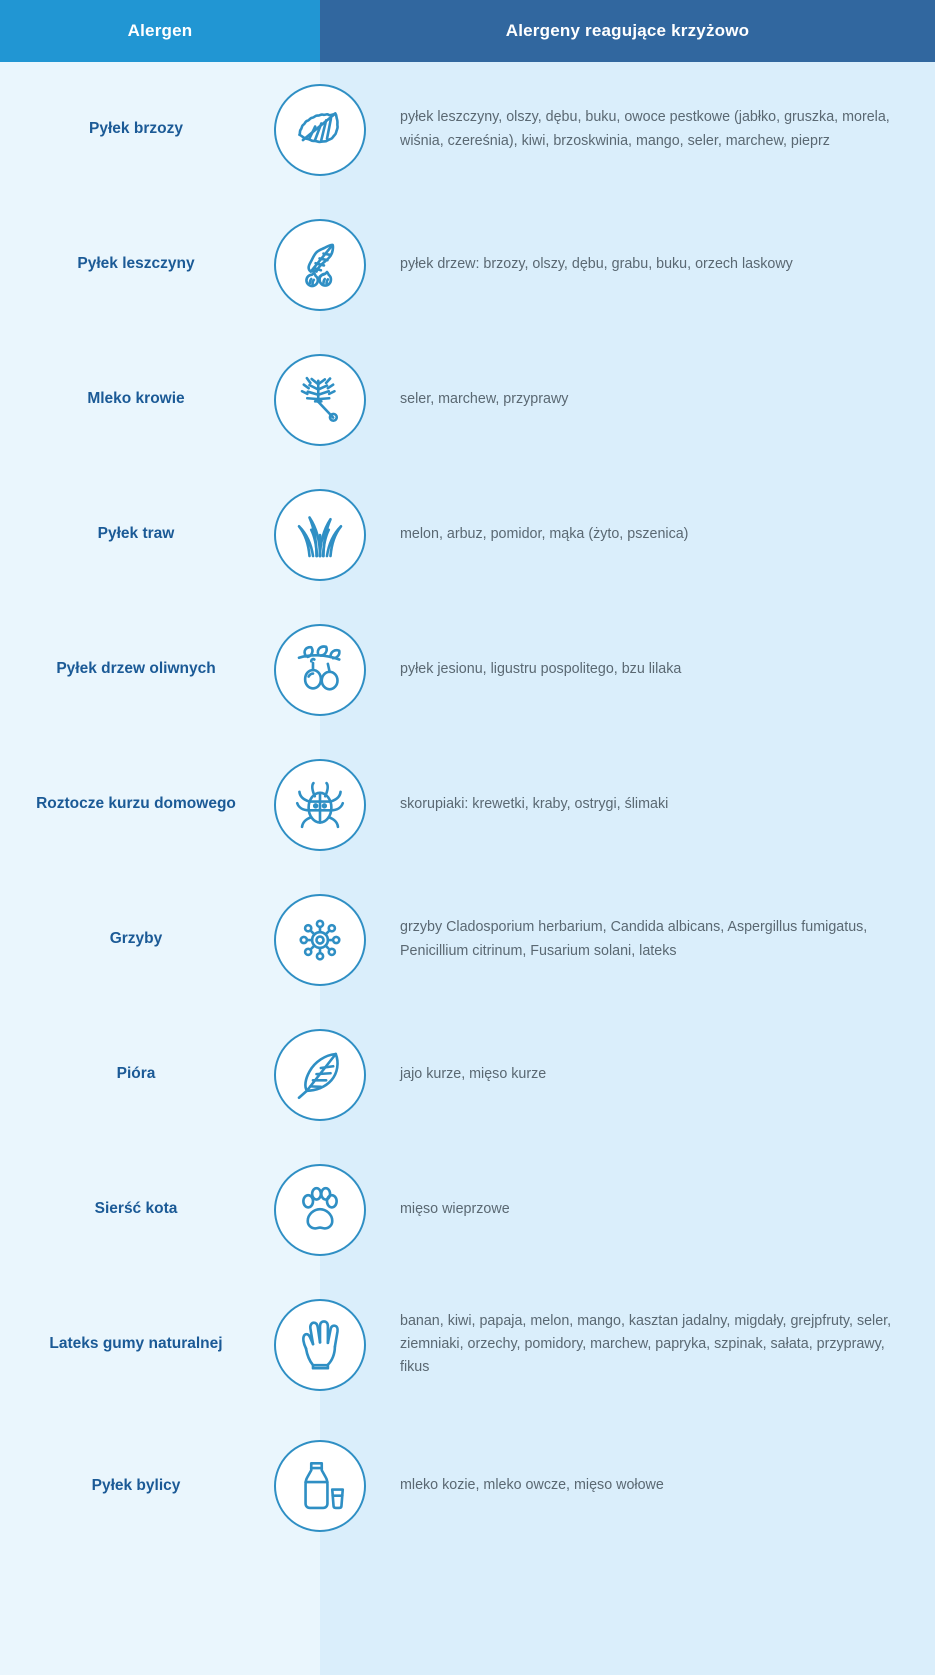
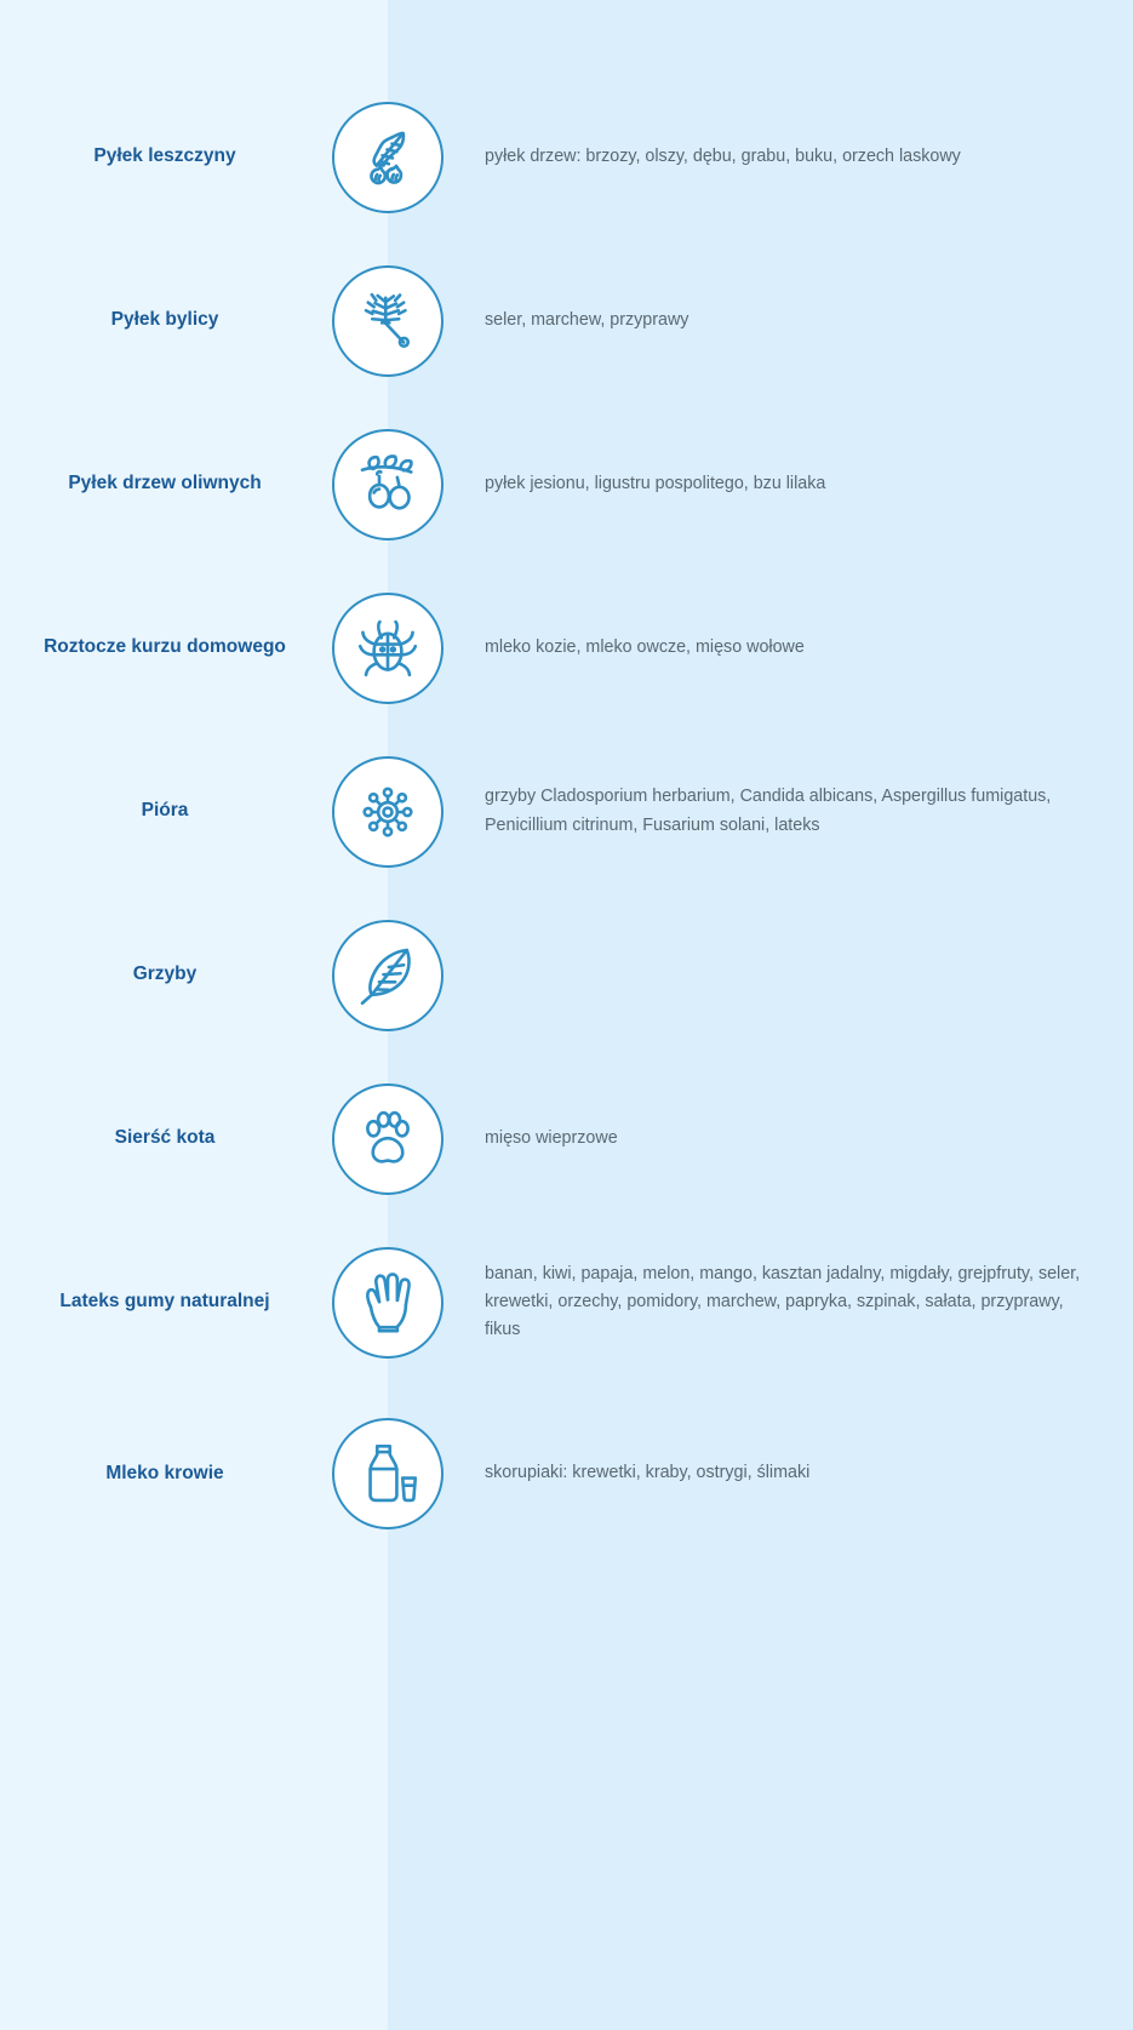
- Alergen
- Alergeny reagujące krzyżowo
- Pyłek brzozy
- pyłek leszczyny, olszy, dębu, buku, owoce pestkowe (jabłko, gruszka, morela, wiśnia, czereśnia), kiwi, brzoskwinia, mango, seler, marchew, pieprz
  Pyłek leszczyny
  pyłek drzew: brzozy, olszy, dębu, grabu, buku, orzech laskowy
- Mleko krowie
+ Pyłek bylicy
  seler, marchew, przyprawy
- Pyłek traw
- melon, arbuz, pomidor, mąka (żyto, pszenica)
  Pyłek drzew oliwnych
  pyłek jesionu, ligustru pospolitego, bzu lilaka
  Roztocze kurzu domowego
- skorupiaki: krewetki, kraby, ostrygi, ślimaki
+ mleko kozie, mleko owcze, mięso wołowe
- Grzyby
+ Pióra
  grzyby Cladosporium herbarium, Candida albicans, Aspergillus fumigatus, Penicillium citrinum, Fusarium solani, lateks
- Pióra
+ Grzyby
- jajo kurze, mięso kurze
  Sierść kota
  mięso wieprzowe
  Lateks gumy naturalnej
- banan, kiwi, papaja, melon, mango, kasztan jadalny, migdały, grejpfruty, seler, ziemniaki, orzechy, pomidory, marchew, papryka, szpinak, sałata, przyprawy, fikus
+ banan, kiwi, papaja, melon, mango, kasztan jadalny, migdały, grejpfruty, seler, krewetki, orzechy, pomidory, marchew, papryka, szpinak, sałata, przyprawy, fikus
- Pyłek bylicy
+ Mleko krowie
- mleko kozie, mleko owcze, mięso wołowe
+ skorupiaki: krewetki, kraby, ostrygi, ślimaki
